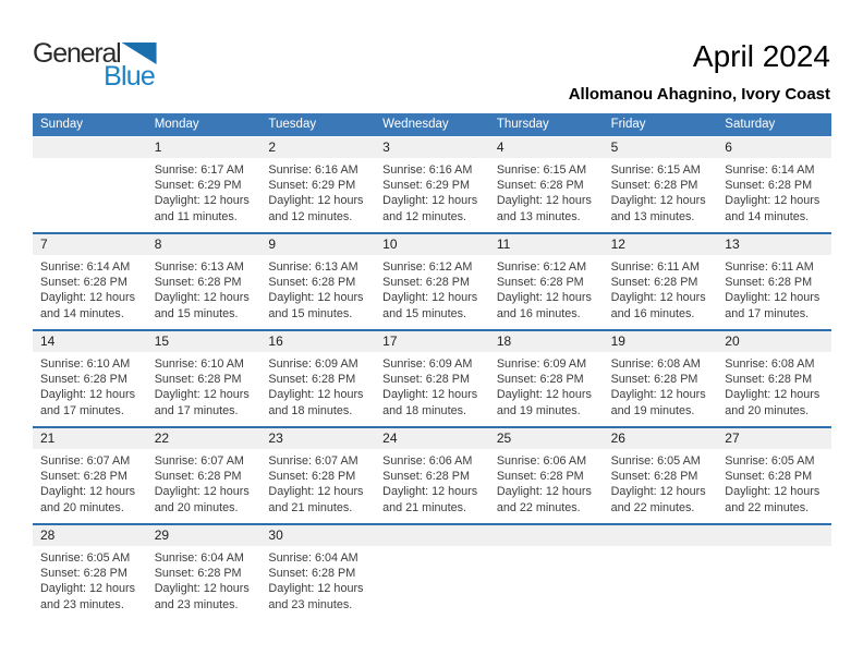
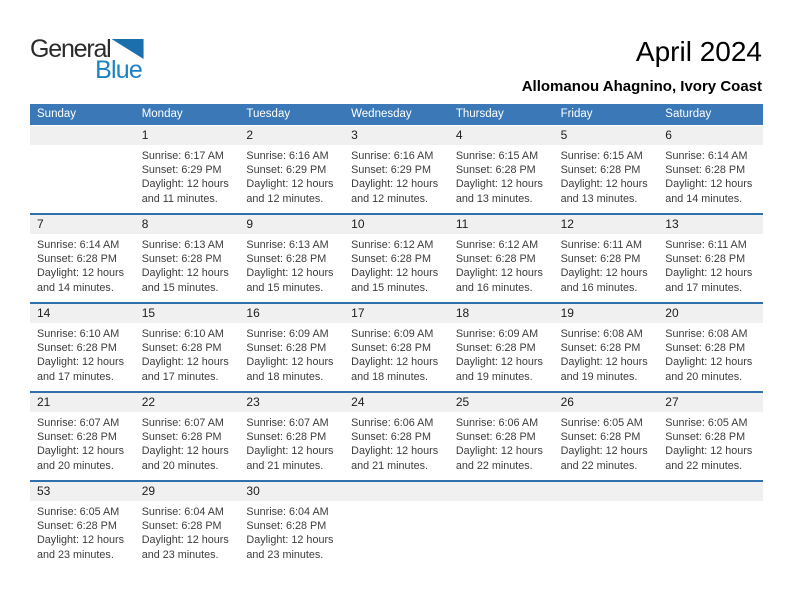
  General
  Blue
  April 2024
  Allomanou Ahagnino, Ivory Coast
  Sunday
  Monday
  Tuesday
  Wednesday
  Thursday
  Friday
  Saturday
  1
  Sunrise: 6:17 AM
  Sunset: 6:29 PM
  Daylight: 12 hours
  and 11 minutes.
  2
  Sunrise: 6:16 AM
  Sunset: 6:29 PM
  Daylight: 12 hours
  and 12 minutes.
  3
  Sunrise: 6:16 AM
  Sunset: 6:29 PM
  Daylight: 12 hours
  and 12 minutes.
  4
  Sunrise: 6:15 AM
  Sunset: 6:28 PM
  Daylight: 12 hours
  and 13 minutes.
  5
  Sunrise: 6:15 AM
  Sunset: 6:28 PM
  Daylight: 12 hours
  and 13 minutes.
  6
  Sunrise: 6:14 AM
  Sunset: 6:28 PM
  Daylight: 12 hours
  and 14 minutes.
  7
  Sunrise: 6:14 AM
  Sunset: 6:28 PM
  Daylight: 12 hours
  and 14 minutes.
  8
  Sunrise: 6:13 AM
  Sunset: 6:28 PM
  Daylight: 12 hours
  and 15 minutes.
  9
  Sunrise: 6:13 AM
  Sunset: 6:28 PM
  Daylight: 12 hours
  and 15 minutes.
  10
  Sunrise: 6:12 AM
  Sunset: 6:28 PM
  Daylight: 12 hours
  and 15 minutes.
  11
  Sunrise: 6:12 AM
  Sunset: 6:28 PM
  Daylight: 12 hours
  and 16 minutes.
  12
  Sunrise: 6:11 AM
  Sunset: 6:28 PM
  Daylight: 12 hours
  and 16 minutes.
  13
  Sunrise: 6:11 AM
  Sunset: 6:28 PM
  Daylight: 12 hours
  and 17 minutes.
  14
  Sunrise: 6:10 AM
  Sunset: 6:28 PM
  Daylight: 12 hours
  and 17 minutes.
  15
  Sunrise: 6:10 AM
  Sunset: 6:28 PM
  Daylight: 12 hours
  and 17 minutes.
  16
  Sunrise: 6:09 AM
  Sunset: 6:28 PM
  Daylight: 12 hours
  and 18 minutes.
  17
  Sunrise: 6:09 AM
  Sunset: 6:28 PM
  Daylight: 12 hours
  and 18 minutes.
  18
  Sunrise: 6:09 AM
  Sunset: 6:28 PM
  Daylight: 12 hours
  and 19 minutes.
  19
  Sunrise: 6:08 AM
  Sunset: 6:28 PM
  Daylight: 12 hours
  and 19 minutes.
  20
  Sunrise: 6:08 AM
  Sunset: 6:28 PM
  Daylight: 12 hours
  and 20 minutes.
  21
  Sunrise: 6:07 AM
  Sunset: 6:28 PM
  Daylight: 12 hours
  and 20 minutes.
  22
  Sunrise: 6:07 AM
  Sunset: 6:28 PM
  Daylight: 12 hours
  and 20 minutes.
  23
  Sunrise: 6:07 AM
  Sunset: 6:28 PM
  Daylight: 12 hours
  and 21 minutes.
  24
  Sunrise: 6:06 AM
  Sunset: 6:28 PM
  Daylight: 12 hours
  and 21 minutes.
  25
  Sunrise: 6:06 AM
  Sunset: 6:28 PM
  Daylight: 12 hours
  and 22 minutes.
  26
  Sunrise: 6:05 AM
  Sunset: 6:28 PM
  Daylight: 12 hours
  and 22 minutes.
  27
  Sunrise: 6:05 AM
  Sunset: 6:28 PM
  Daylight: 12 hours
  and 22 minutes.
- 28
+ 53
  Sunrise: 6:05 AM
  Sunset: 6:28 PM
  Daylight: 12 hours
  and 23 minutes.
  29
  Sunrise: 6:04 AM
  Sunset: 6:28 PM
  Daylight: 12 hours
  and 23 minutes.
  30
  Sunrise: 6:04 AM
  Sunset: 6:28 PM
  Daylight: 12 hours
  and 23 minutes.
